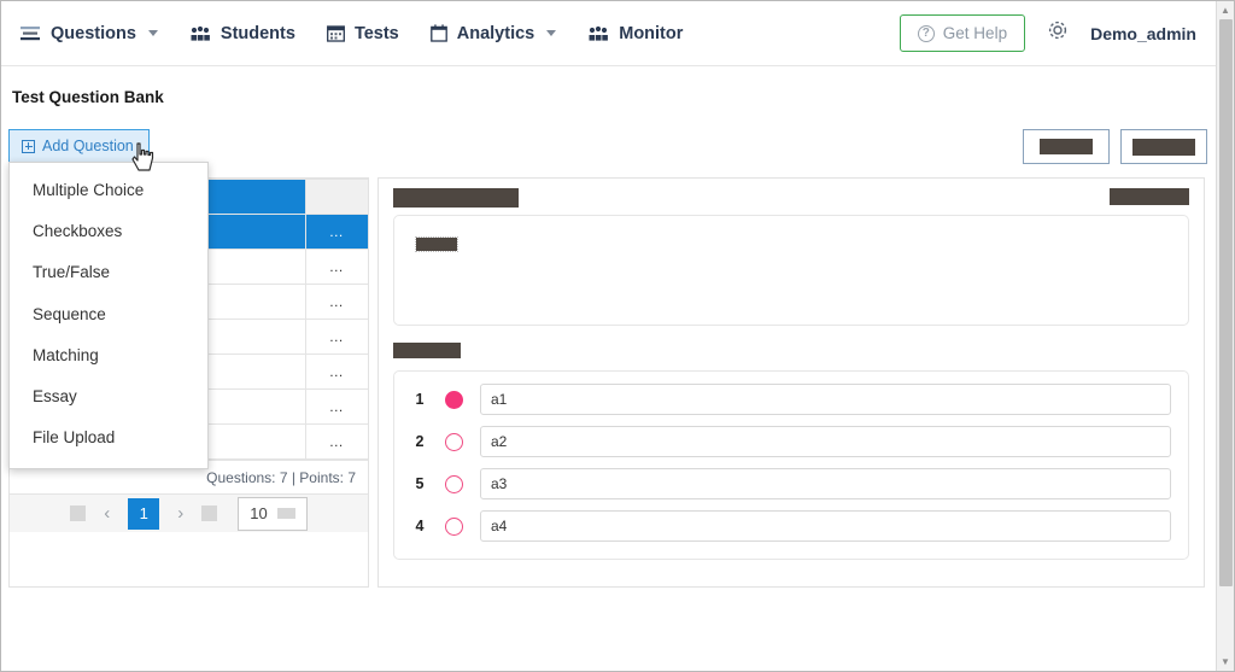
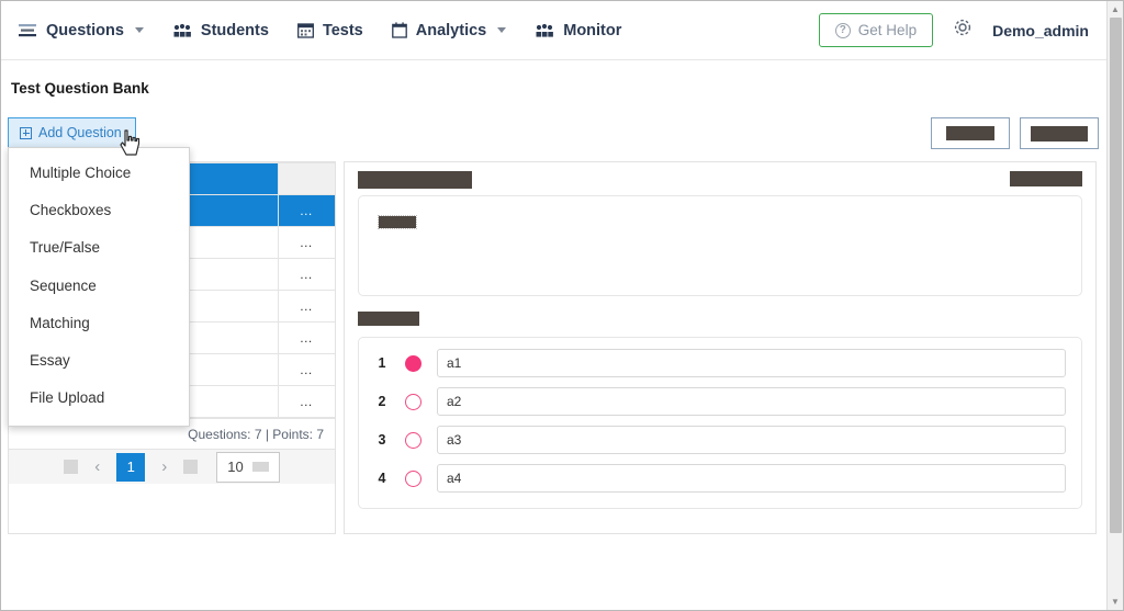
  Questions
  Students
  Tests
  Analytics
  Monitor
  ?
  Get Help
  Demo_admin
  Test Question Bank
  Add Question
  				…
  				…
  				…
  				…
  				…
  				…
  Questions: 7 | Points: 7
  ‹
  1
  ›
  10
  1
  a1
  2
  a2
- 5
+ 3
  a3
  4
  a4
  Multiple Choice
  Checkboxes
  True/False
  Sequence
  Matching
  Essay
  File Upload
  ▲
  ▼
